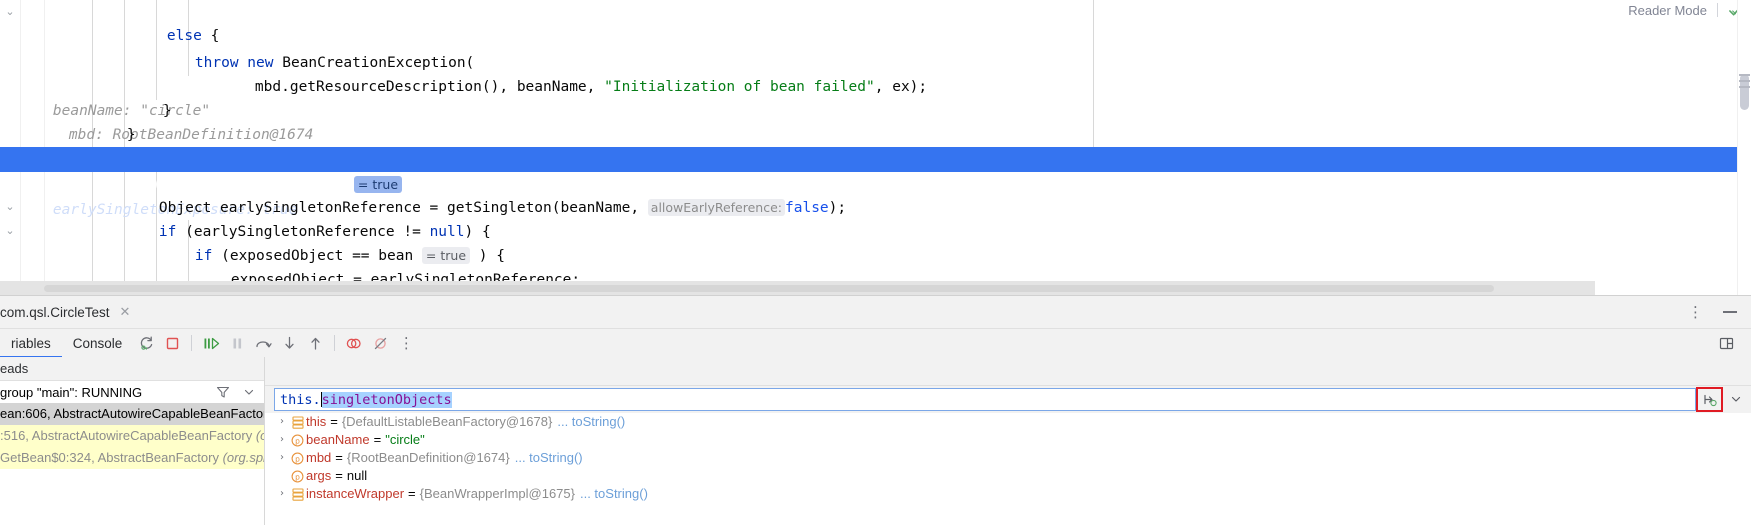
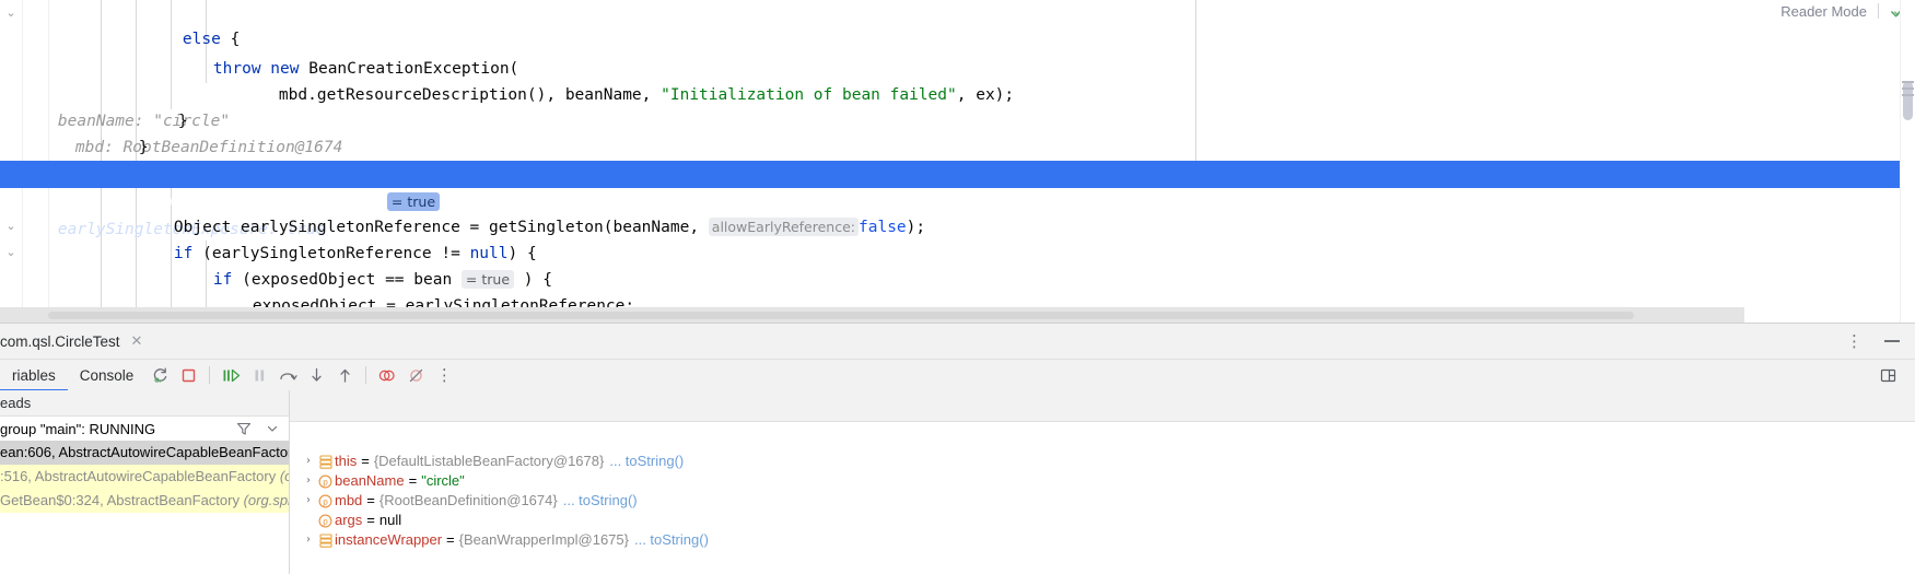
  ⌄
  else {
  throw new BeanCreationException(
  mbd.getResourceDescription(), beanName, "Initialization of bean failed", ex); beanName: "circle" mbd: RootBeanDefinition@1674
  }
  }
  (earlySingletonExposure = true earlySingletonExposure: true
  Object earlySingletonReference = getSingleton(beanName, allowEarlyReference: false);
  if (earlySingletonReference != null) {
  if (exposedObject == bean = true ) {
  exposedObject = earlySingletonReference;
  Reader Mode
  com.qsl.CircleTest
  ✕
  ⋮
  riables
  Console
  ⋮
  eads
  group "main": RUNNING
  ean:606, AbstractAutowireCapableBeanFacto
  :516, AbstractAutowireCapableBeanFactory (o
  GetBean$0:324, AbstractBeanFactory (org.sp
- this.
- singletonObjects
  ›
  this
  =
  {DefaultListableBeanFactory@1678}
  ... toString()
  ›
  p
  beanName
  =
  "circle"
  ›
  p
  mbd
  =
  {RootBeanDefinition@1674}
  ... toString()
  p
  args
  =
  null
  ›
  instanceWrapper
  =
  {BeanWrapperImpl@1675}
  ... toString()
